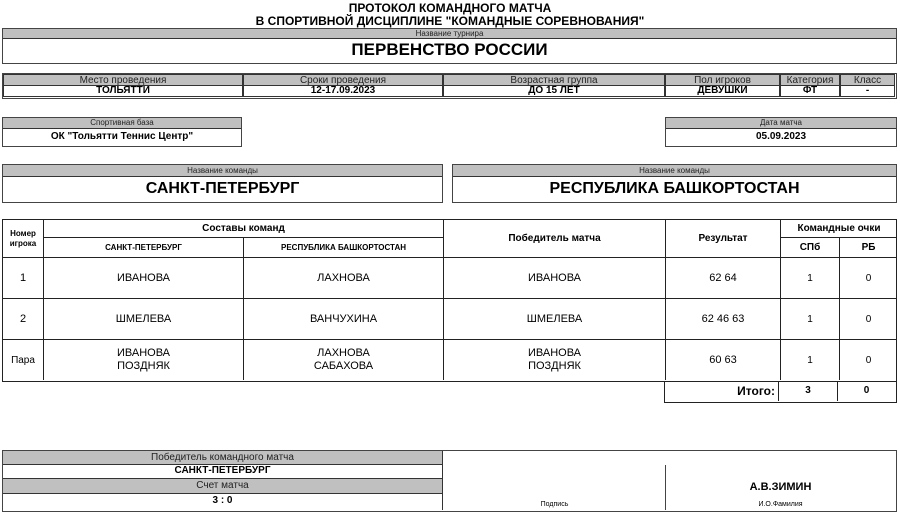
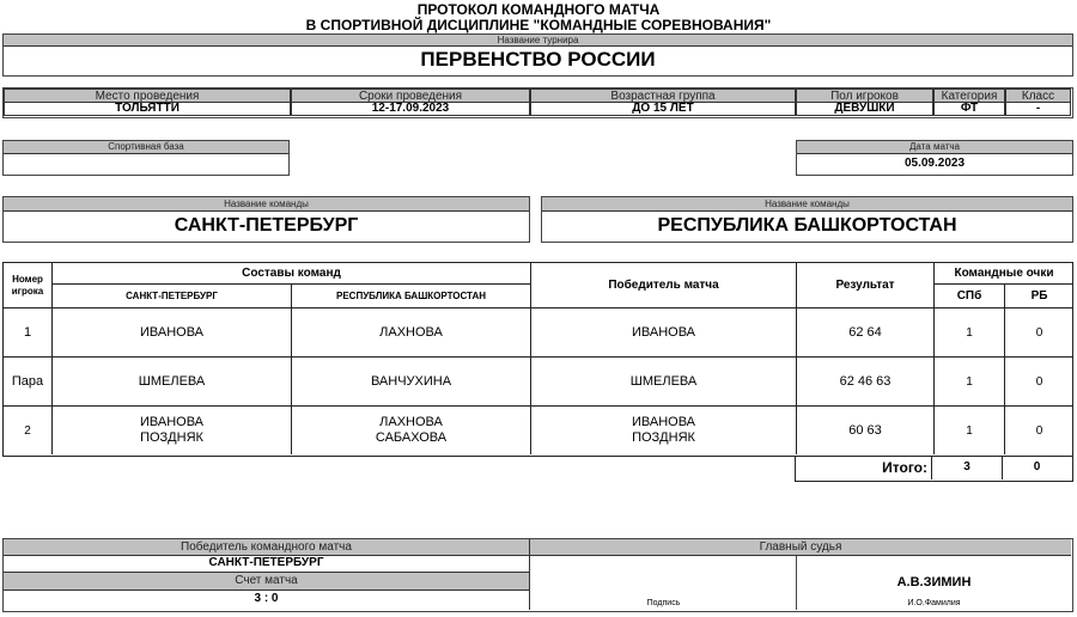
  ПРОТОКОЛ КОМАНДНОГО МАТЧА
  В СПОРТИВНОЙ ДИСЦИПЛИНЕ "КОМАНДНЫЕ СОРЕВНОВАНИЯ"
  Название турнира
  ПЕРВЕНСТВО РОССИИ
  Место проведения
  ТОЛЬЯТТИ
  Сроки проведения
  12-17.09.2023
  Возрастная группа
  ДО 15 ЛЕТ
  Пол игроков
  ДЕВУШКИ
  Категория
  ФТ
  Класс
  -
  Спортивная база
- ОК "Тольятти Теннис Центр"
  Дата матча
  05.09.2023
  Название команды
  САНКТ-ПЕТЕРБУРГ
  Название команды
  РЕСПУБЛИКА БАШКОРТОСТАН
  Номер игрока
  Составы команд
  САНКТ-ПЕТЕРБУРГ
  РЕСПУБЛИКА БАШКОРТОСТАН
  Победитель матча
  Результат
  Командные очки
  СПб
  РБ
  1
  ИВАНОВА
  ЛАХНОВА
  ИВАНОВА
  62 64
  1
  0
- 2
+ Пара
  ШМЕЛЕВА
  ВАНЧУХИНА
  ШМЕЛЕВА
  62 46 63
  1
  0
- Пара
+ 2
  ИВАНОВА
  ПОЗДНЯК
  ЛАХНОВА
  САБАХОВА
  ИВАНОВА
  ПОЗДНЯК
  60 63
  1
  0
  Итого:
  3
  0
  Победитель командного матча
  САНКТ-ПЕТЕРБУРГ
  Счет матча
  3 : 0
+ Главный судья
  А.В.ЗИМИН
